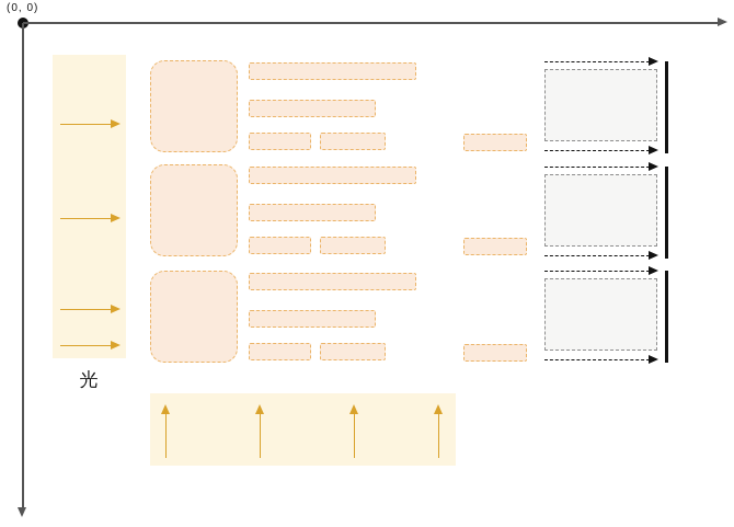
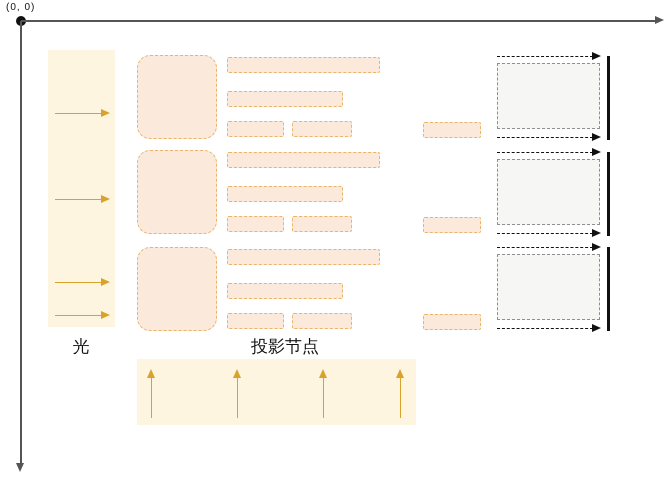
  (0, 0)
  光
+ 投影节点
